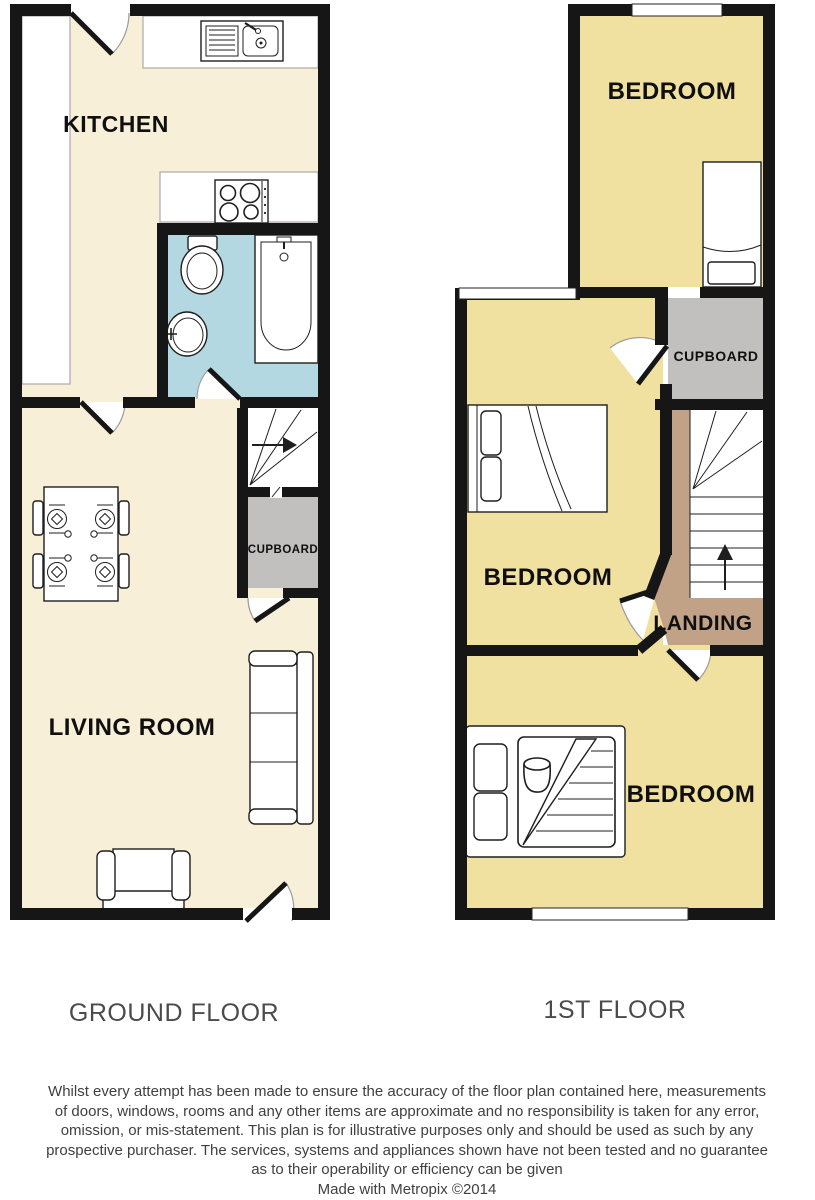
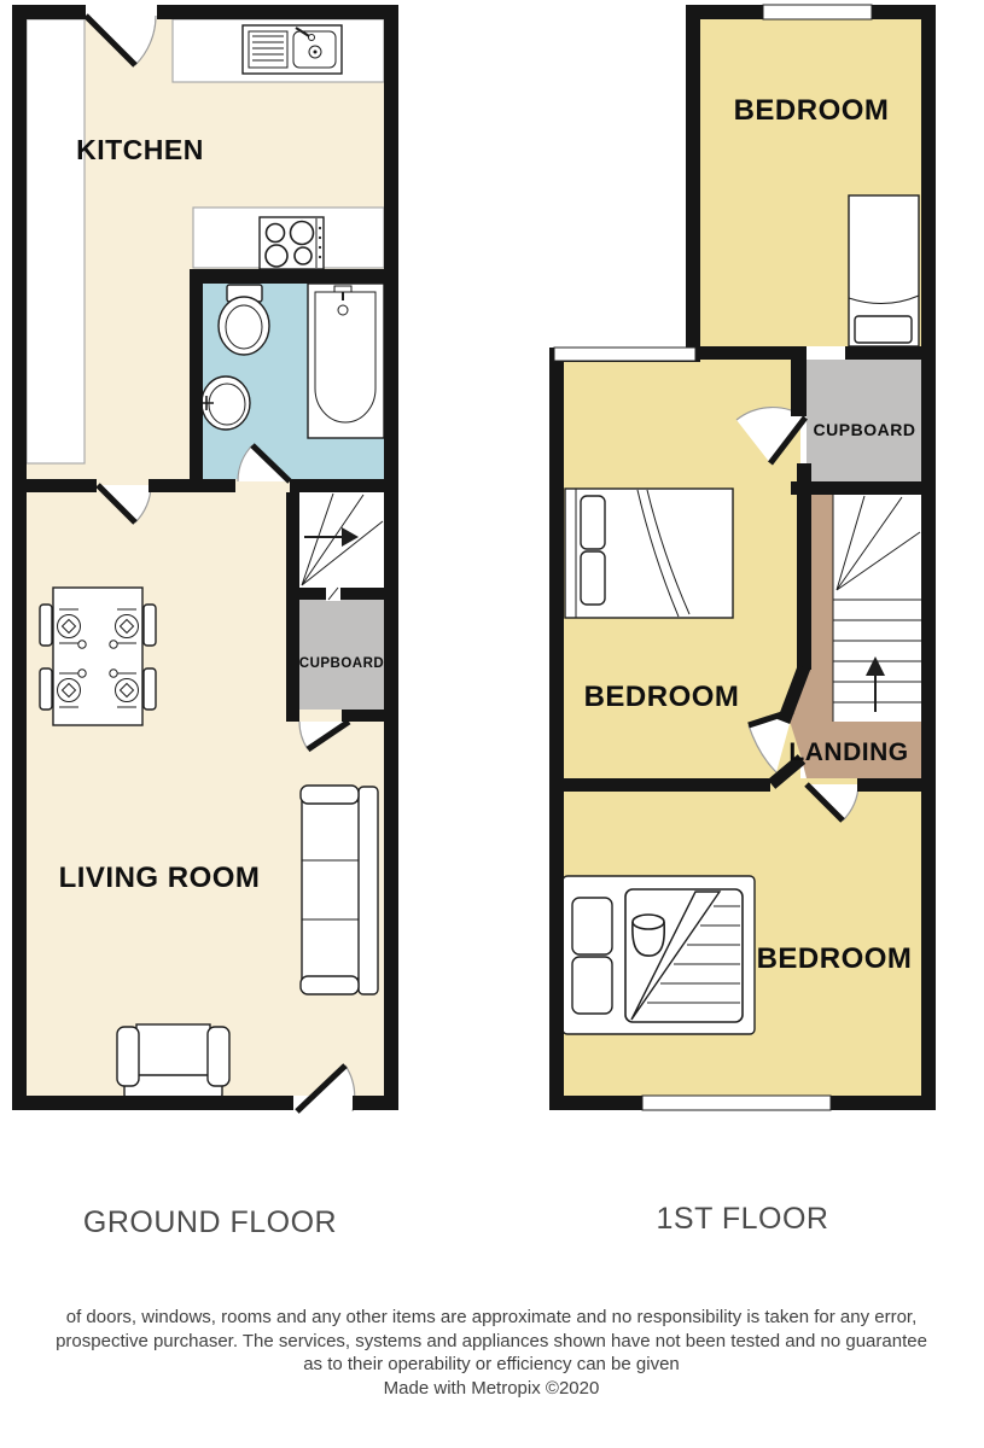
  KITCHEN
  LIVING ROOM
  CUPBOARD
  BEDROOM
  CUPBOARD
  BEDROOM
  LANDING
  BEDROOM
  GROUND FLOOR
  1ST FLOOR
- Whilst every attempt has been made to ensure the accuracy of the floor plan contained here, measurements
  of doors, windows, rooms and any other items are approximate and no responsibility is taken for any error,
- omission, or mis-statement. This plan is for illustrative purposes only and should be used as such by any
  prospective purchaser. The services, systems and appliances shown have not been tested and no guarantee
  as to their operability or efficiency can be given
- Made with Metropix ©2014
+ Made with Metropix ©2020
